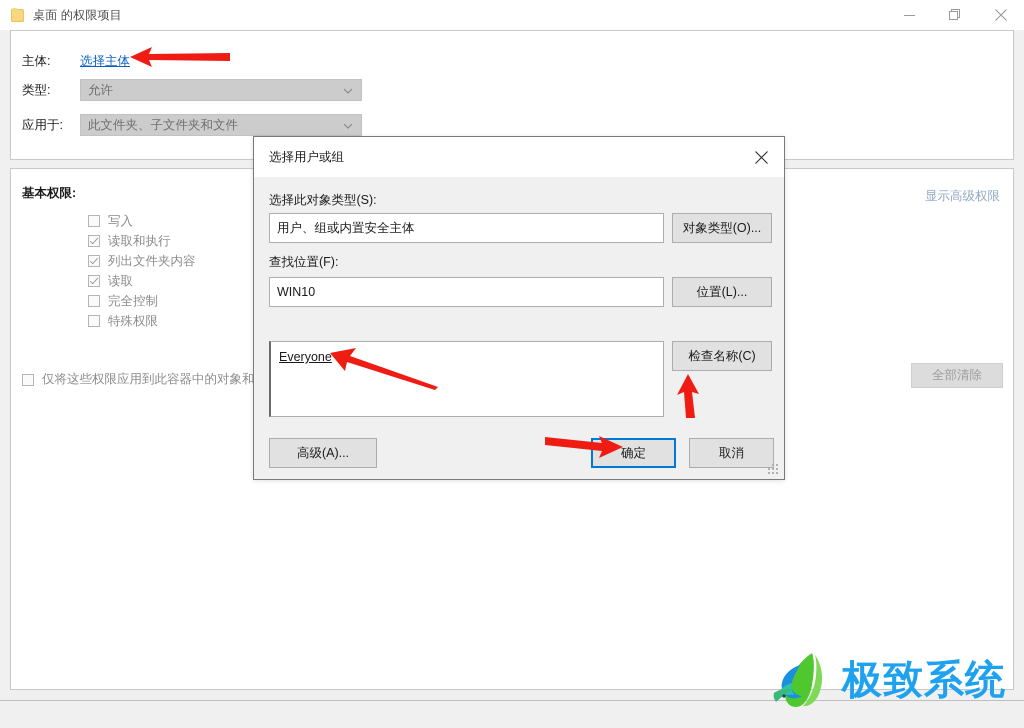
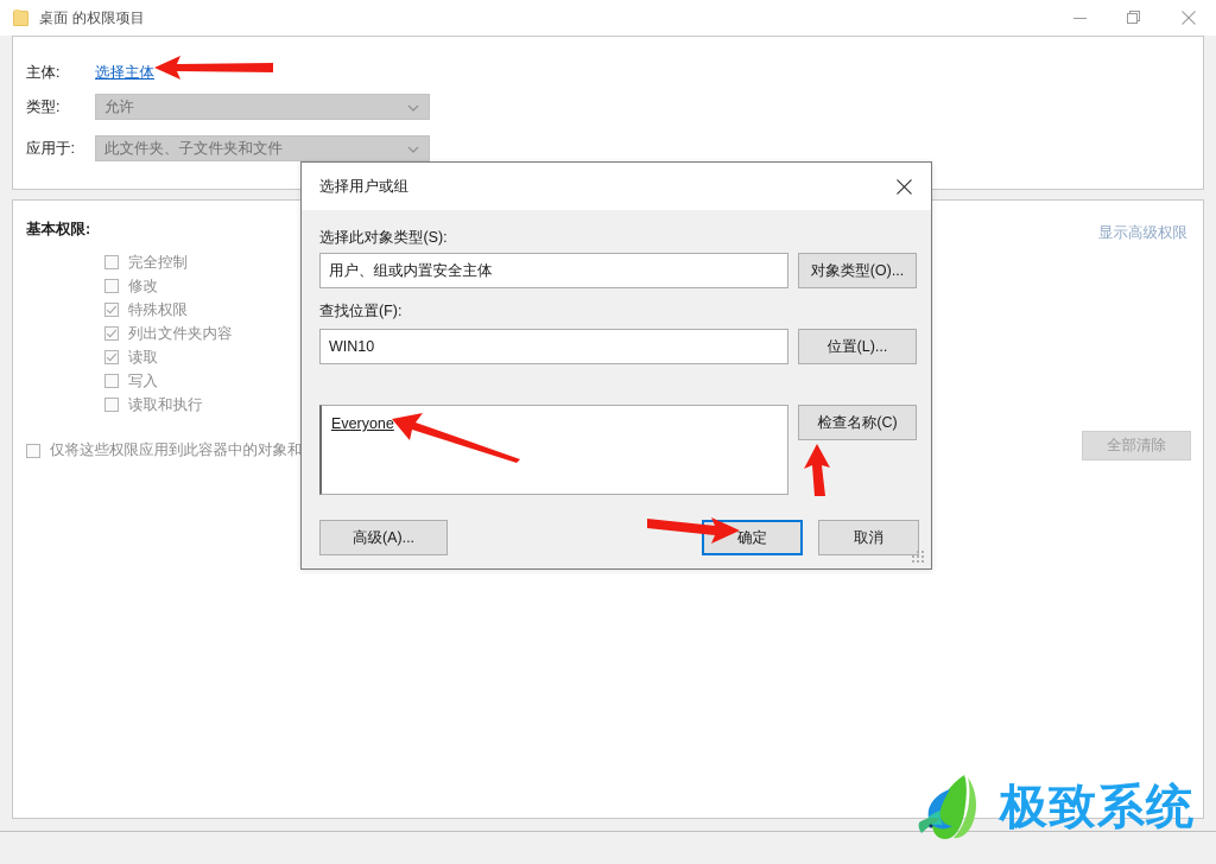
  桌面 的权限项目
  主体:
  选择主体
  类型:
  允许
  应用于:
  此文件夹、子文件夹和文件
  基本权限:
  显示高级权限
- 写入
+ 完全控制
+ 修改
- 读取和执行
+ 特殊权限
  列出文件夹内容
  读取
- 完全控制
+ 写入
- 特殊权限
+ 读取和执行
  仅将这些权限应用到此容器中的对象和
  全部清除
  选择用户或组
  选择此对象类型(S):
  用户、组或内置安全主体
  对象类型(O)...
  查找位置(F):
  WIN10
  位置(L)...
  Everyone
  检查名称(C)
  高级(A)...
  确定
  取消
  极致系统
